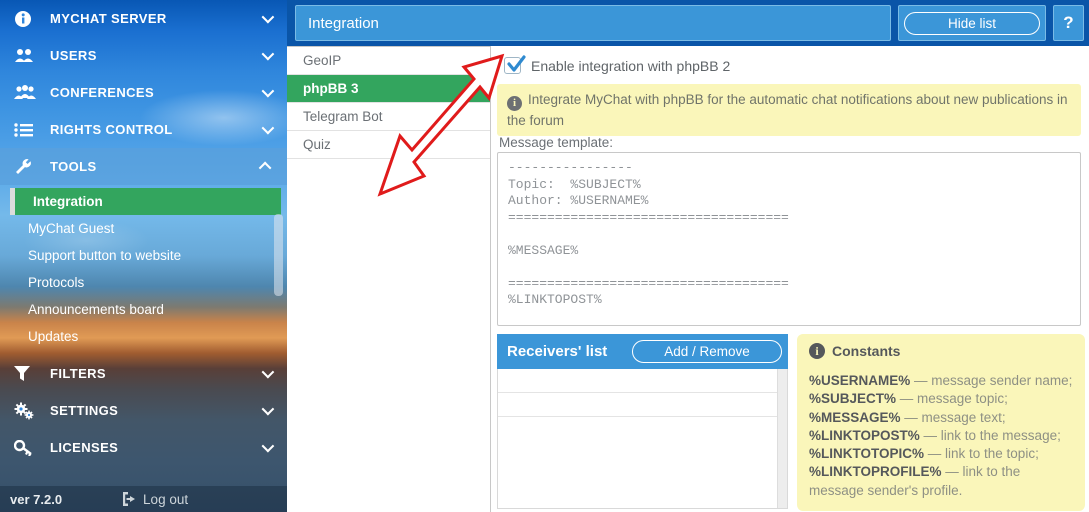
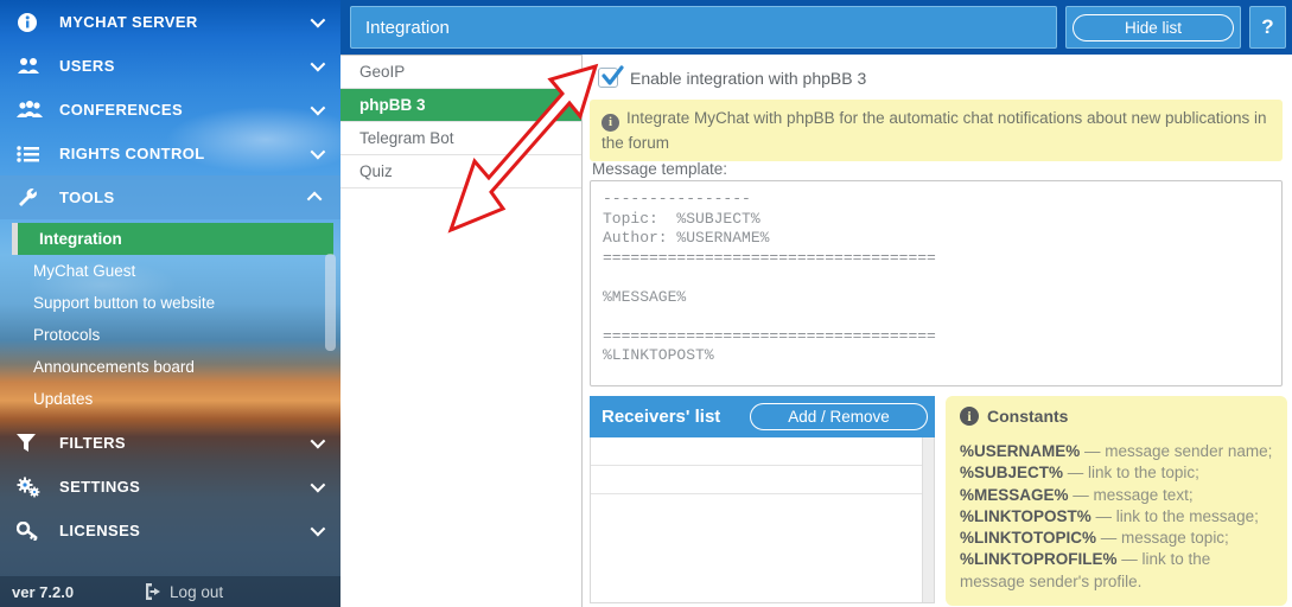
  MYCHAT SERVER
  USERS
  CONFERENCES
  RIGHTS CONTROL
  TOOLS
  Integration
  MyChat Guest
  Support button to website
  Protocols
  Announcements board
  Updates
  FILTERS
  SETTINGS
  LICENSES
  ver 7.2.0
  Log out
  Integration
  Hide list
  ?
  GeoIP
  phpBB 3
  Telegram Bot
  Quiz
- Enable integration with phpBB 2
+ Enable integration with phpBB 3
  i Integrate MyChat with phpBB for the automatic chat notifications about new publications in the forum
  Message template:
  ----------------
  Topic: %SUBJECT%
  Author: %USERNAME%
  ====================================
  %MESSAGE%
  ====================================
  %LINKTOPOST%
  Receivers' list
  Add / Remove
  i
  Constants
  %USERNAME% — message sender name;
- %SUBJECT% — message topic;
+ %SUBJECT% — link to the topic;
  %MESSAGE% — message text;
  %LINKTOPOST% — link to the message;
- %LINKTOTOPIC% — link to the topic;
+ %LINKTOTOPIC% — message topic;
  %LINKTOPROFILE% — link to the message sender's profile.
